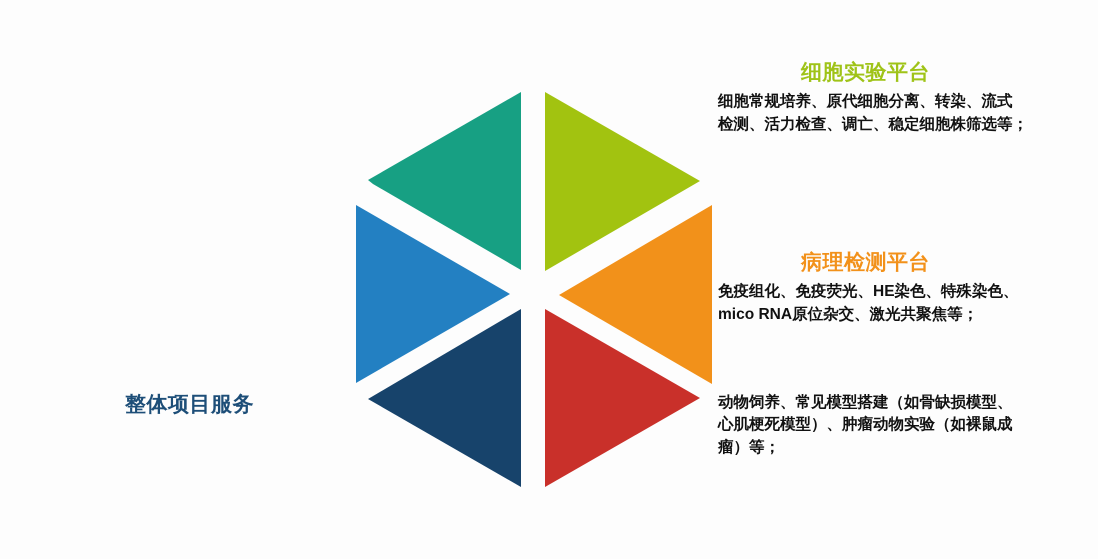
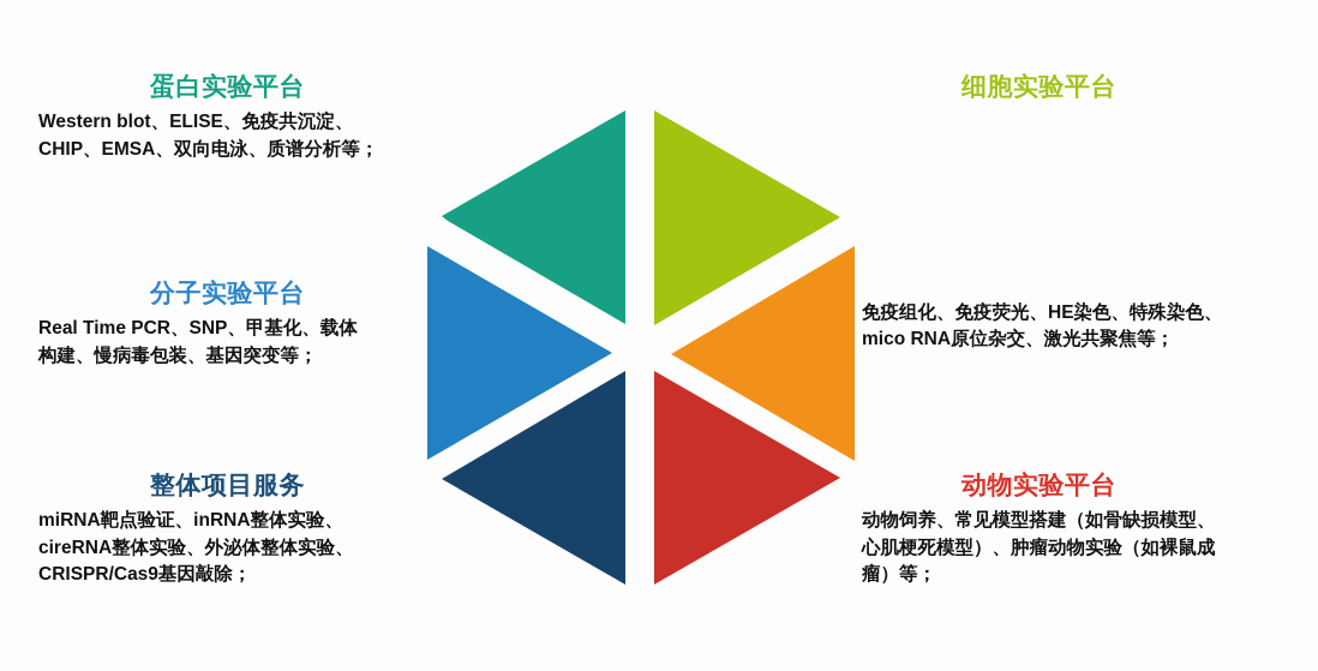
+ 蛋白实验平台
+ Western blot、ELISE、免疫共沉淀、
+ CHIP、EMSA、双向电泳、质谱分析等；
+ 分子实验平台
+ Real Time PCR、SNP、甲基化、载体
+ 构建、慢病毒包装、基因突变等；
  整体项目服务
+ miRNA靶点验证、inRNA整体实验、
+ cireRNA整体实验、外泌体整体实验、
+ CRISPR/Cas9基因敲除；
  细胞实验平台
- 细胞常规培养、原代细胞分离、转染、流式
- 检测、活力检查、调亡、稳定细胞株筛选等；
- 病理检测平台
  免疫组化、免疫荧光、HE染色、特殊染色、
  mico RNA原位杂交、激光共聚焦等；
+ 动物实验平台
  动物饲养、常见模型搭建（如骨缺损模型、
  心肌梗死模型）、肿瘤动物实验（如裸鼠成
  瘤）等；
